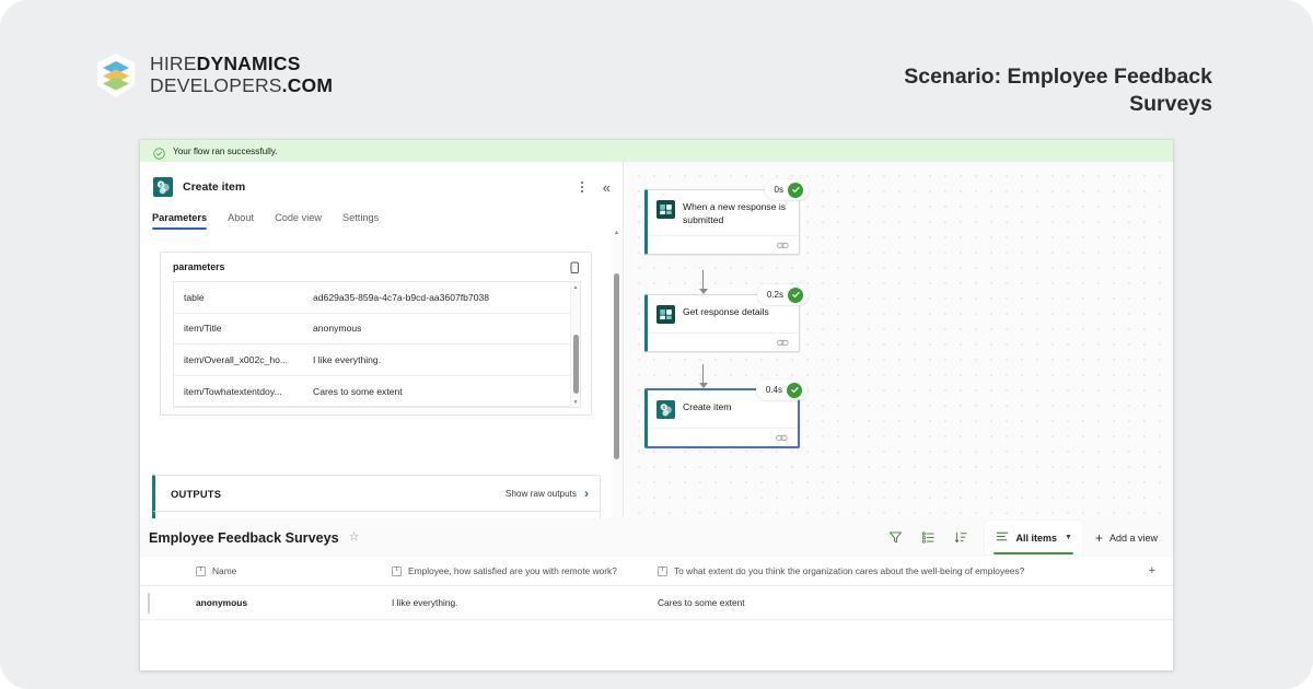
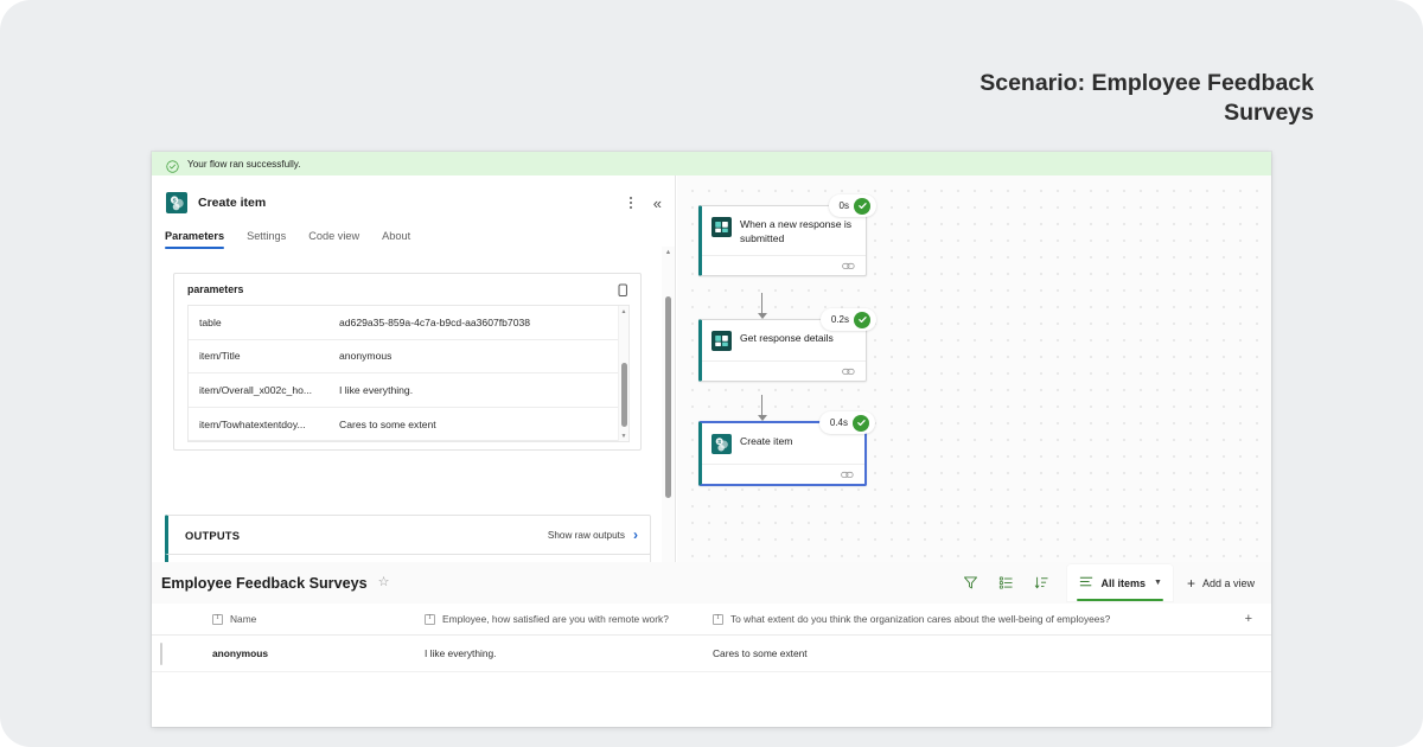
- HIREDYNAMICS
- DEVELOPERS.COM
  Scenario: Employee Feedback Surveys
  Your flow ran successfully.
  Create item
  «
  Parameters
- About
+ Settings
  Code view
- Settings
+ About
  parameters
  table
  ad629a35-859a-4c7a-b9cd-aa3607fb7038
  item/Title
  anonymous
  item/Overall_x002c_ho...
  I like everything.
  item/Towhatextentdoy...
  Cares to some extent
  OUTPUTS
  Show raw outputs
  ›
  0s
  When a new response is submitted
  0.2s
  Get response details
  0.4s
  Create item
  Employee Feedback Surveys
  ☆
  All items
  +
  Add a view
  Name
  Employee, how satisfied are you with remote work?
  To what extent do you think the organization cares about the well-being of employees?
  +
  anonymous
  I like everything.
  Cares to some extent
